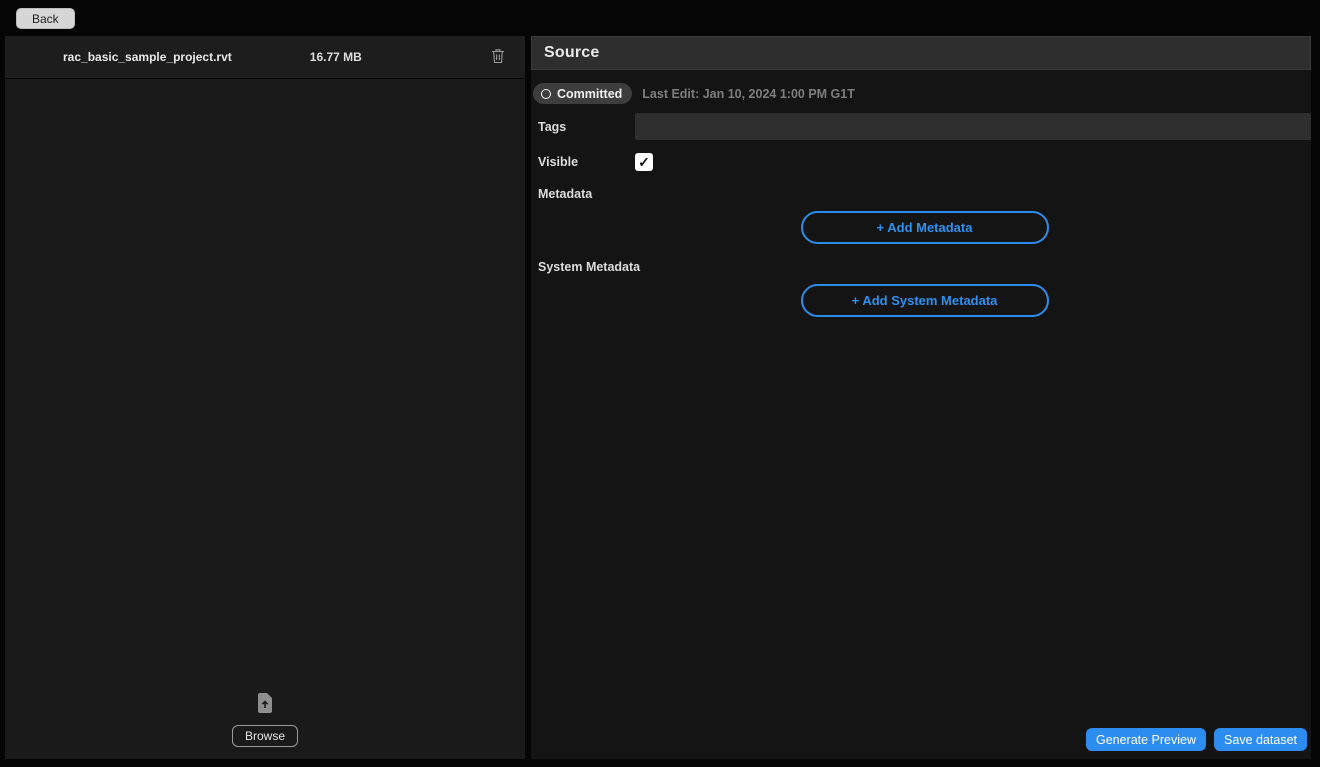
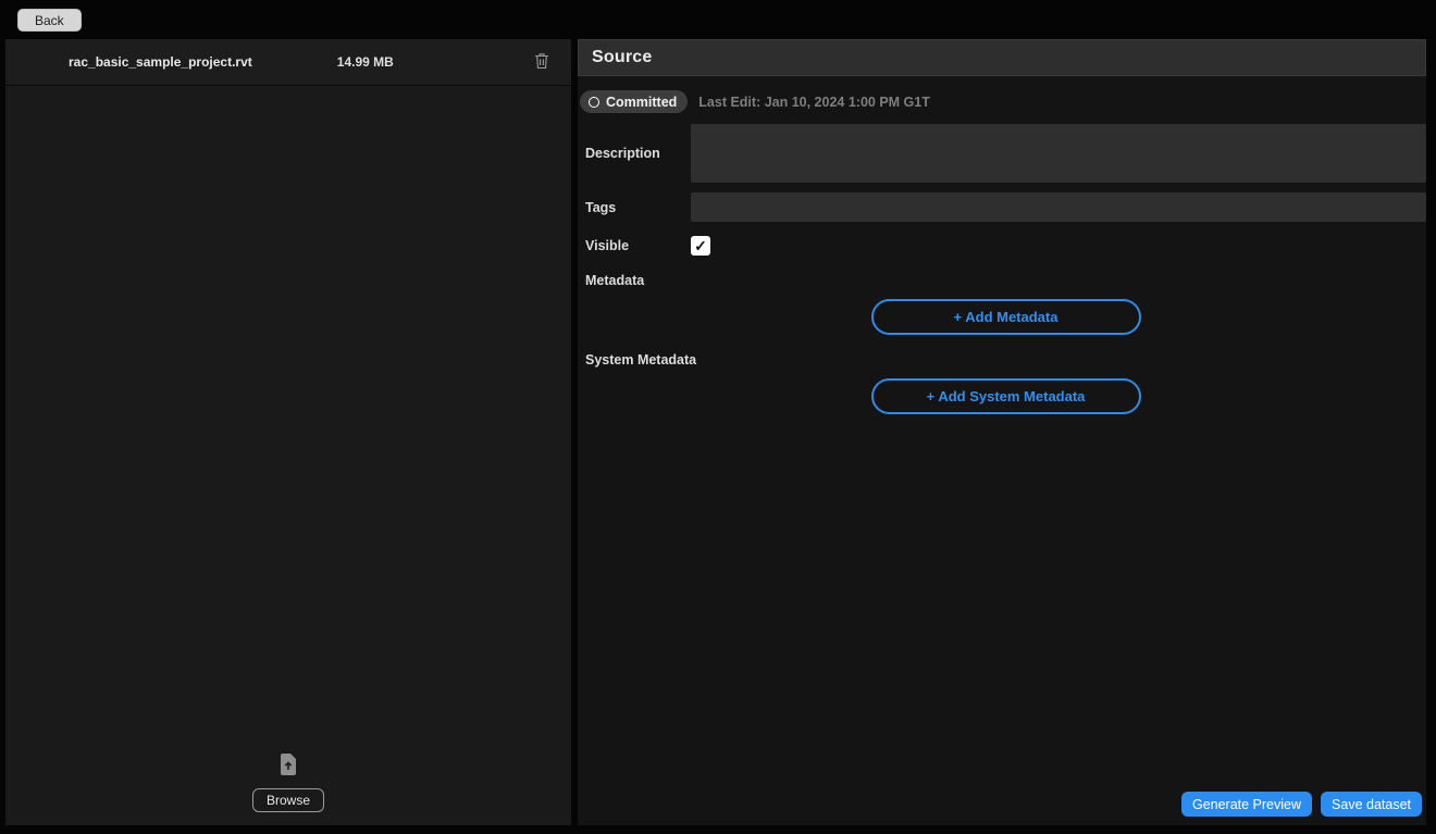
  Back
  rac_basic_sample_project.rvt
- 16.77 MB
+ 14.99 MB
  Browse
  Source
  Committed
  Last Edit: Jan 10, 2024 1:00 PM G1T
+ Description
  Tags
  Visible
  ✓
  Metadata
  + Add Metadata
  System Metadata
  + Add System Metadata
  Generate Preview
  Save dataset
